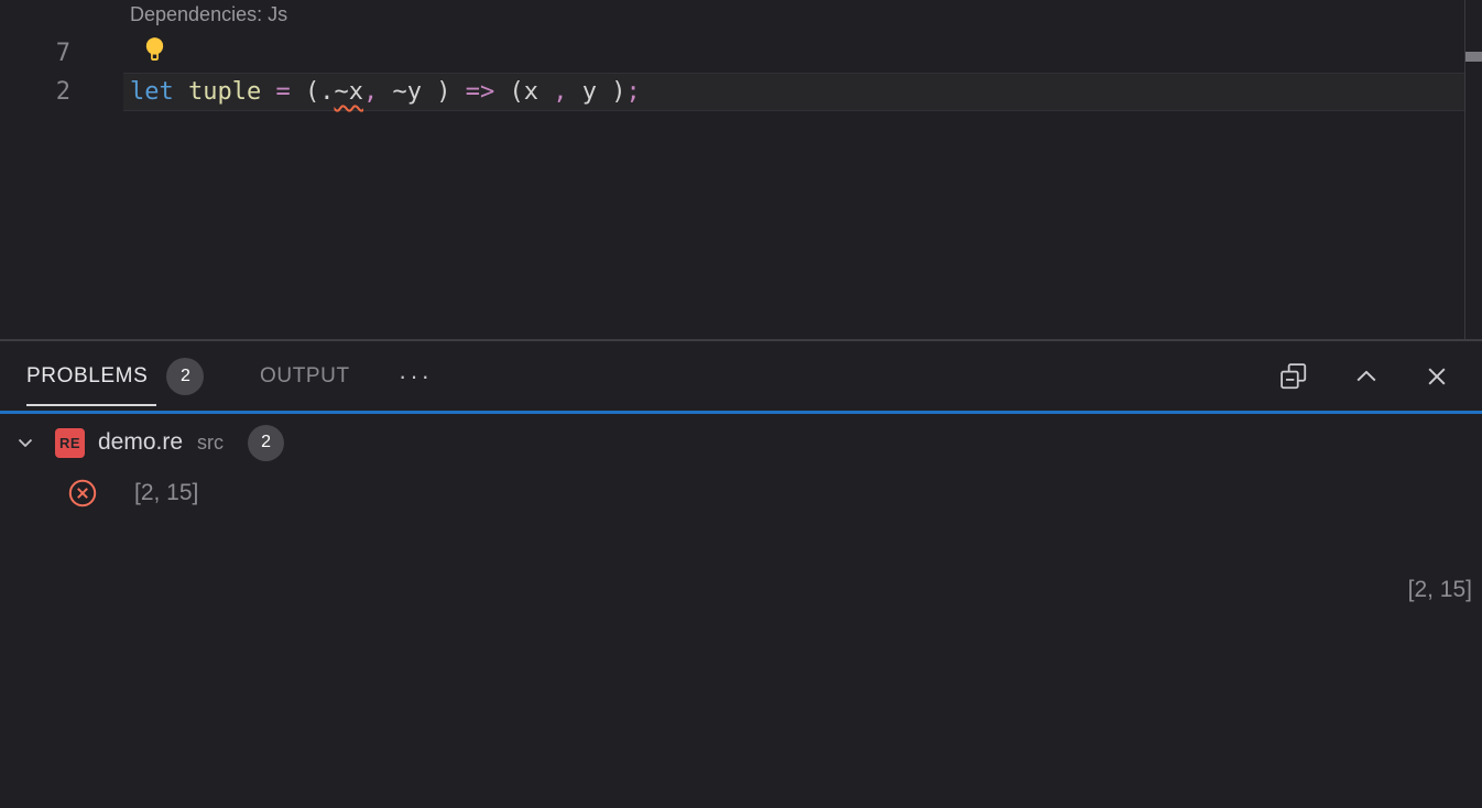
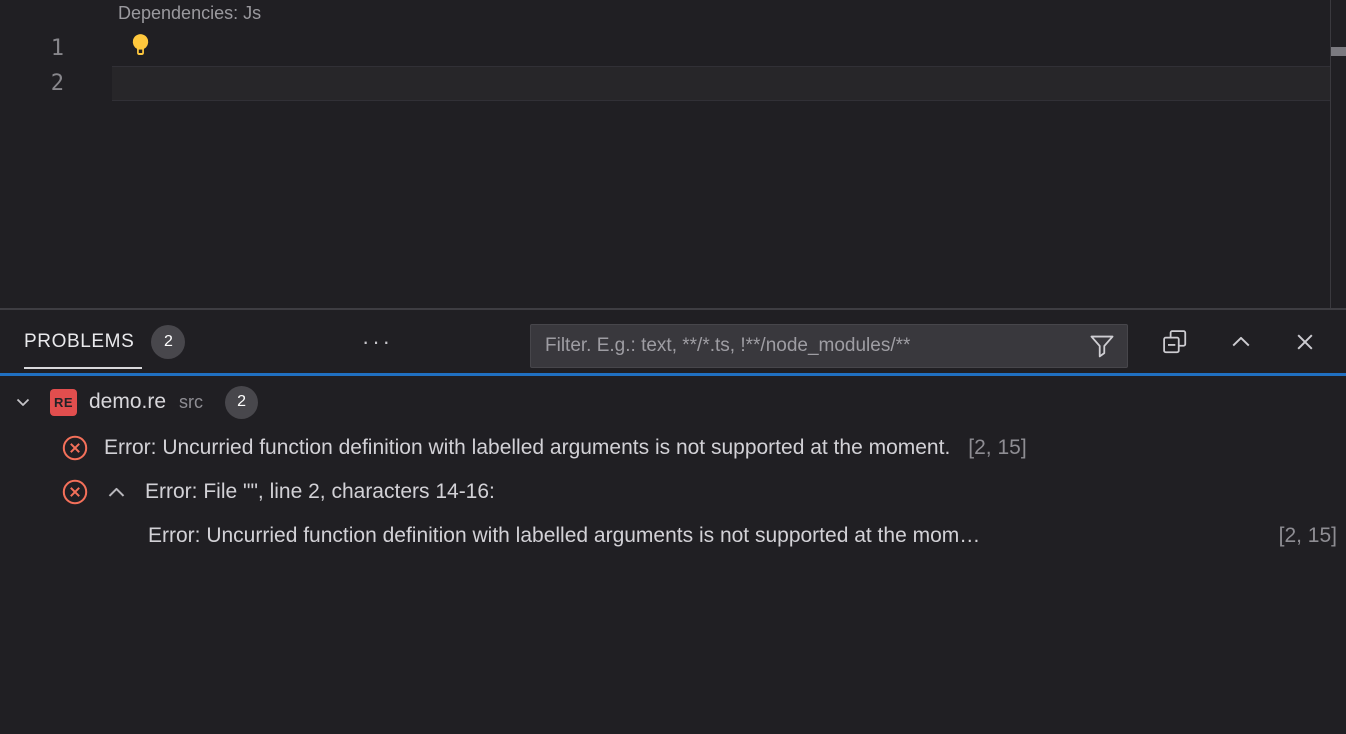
  Dependencies: Js
- 7
+ 1
  2
- let tuple = (.~x, ~y ) => (x , y );
  PROBLEMS
  2
- OUTPUT
  ···
+ Filter. E.g.: text, **/*.ts, !**/node_modules/**
  RE
  demo.re
  src
  2
+ Error: Uncurried function definition with labelled arguments is not supported at the moment.
  [2, 15]
+ Error: File "", line 2, characters 14-16:
+ Error: Uncurried function definition with labelled arguments is not supported at the mom…
  [2, 15]
